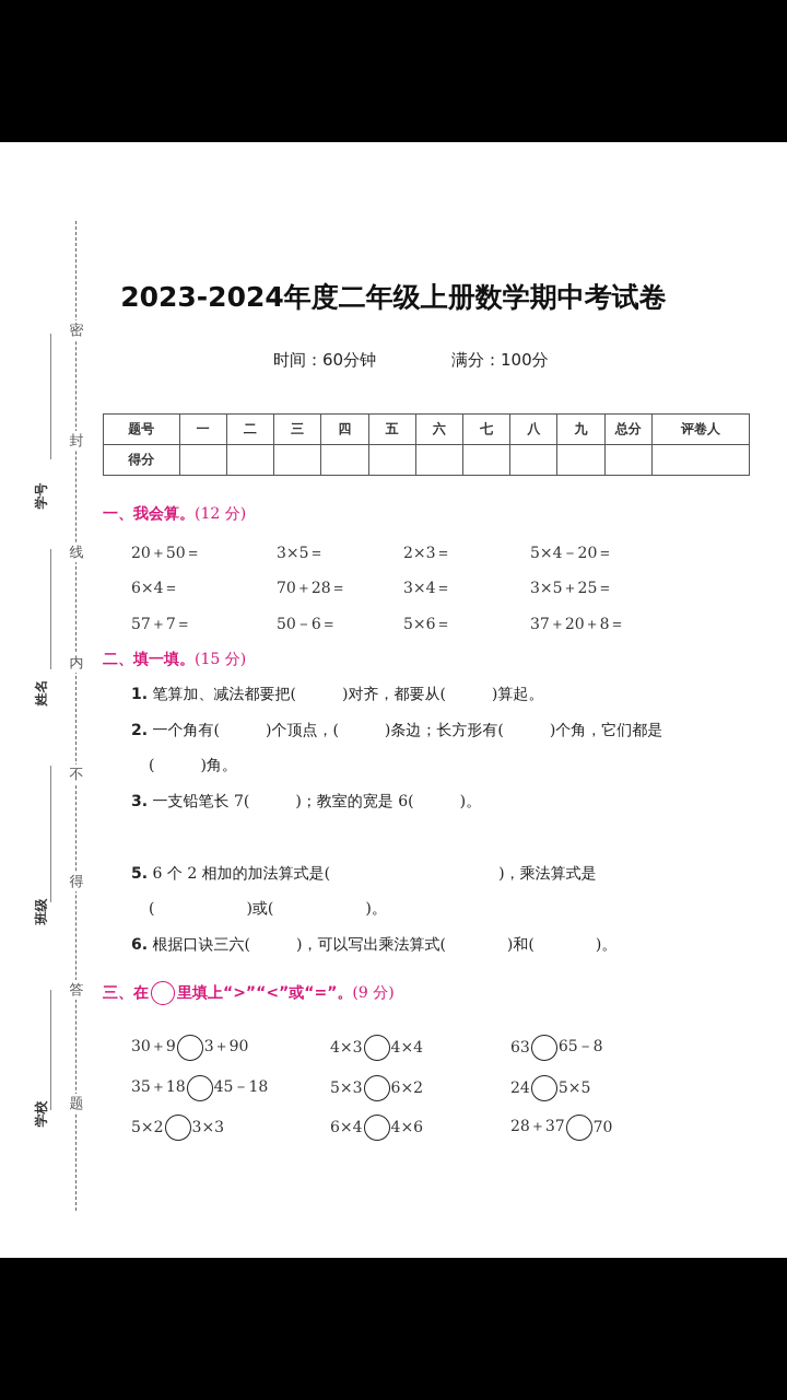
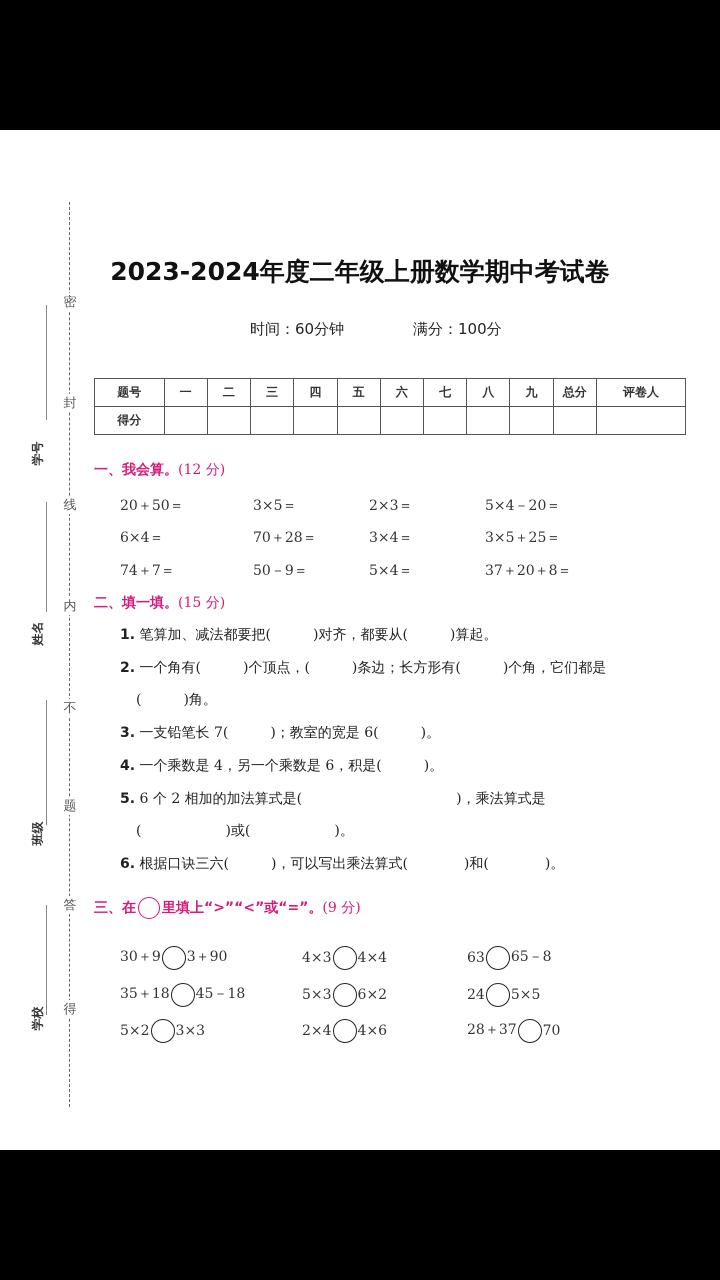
  密
  封
  线
  内
  不
- 得
+ 题
  答
- 题
+ 得
  2023-2024年度二年级上册数学期中考试卷
  时间：60分钟
  满分：100分
  题号	一	二	三	四	五	六	七	八	九	总分	评卷人
  得分
  一、我会算。(12 分)
  20＋50＝
  3×5＝
  2×3＝
  5×4－20＝
  6×4＝
  70＋28＝
  3×4＝
  3×5＋25＝
- 57＋7＝
+ 74＋7＝
- 50－6＝
+ 50－9＝
- 5×6＝
+ 5×4＝
  37＋20＋8＝
  二、填一填。(15 分)
  1. 笔算加、减法都要把( )对齐，都要从( )算起。
  2. 一个角有( )个顶点，( )条边；长方形有( )个角，它们都是
  ( )角。
  3. 一支铅笔长 7( )；教室的宽是 6( )。
+ 4. 一个乘数是 4，另一个乘数是 6，积是( )。
  5. 6 个 2 相加的加法算式是( )，乘法算式是
  ( )或( )。
  6. 根据口诀三六( )，可以写出乘法算式( )和( )。
  三、在 里填上“>”“<”或“=”。(9 分)
  30＋9
  3＋90
  4×3
  4×4
  63
  65－8
  35＋18
  45－18
  5×3
  6×2
  24
  5×5
  5×2
  3×3
- 6×4
+ 2×4
  4×6
  28＋37
  70
